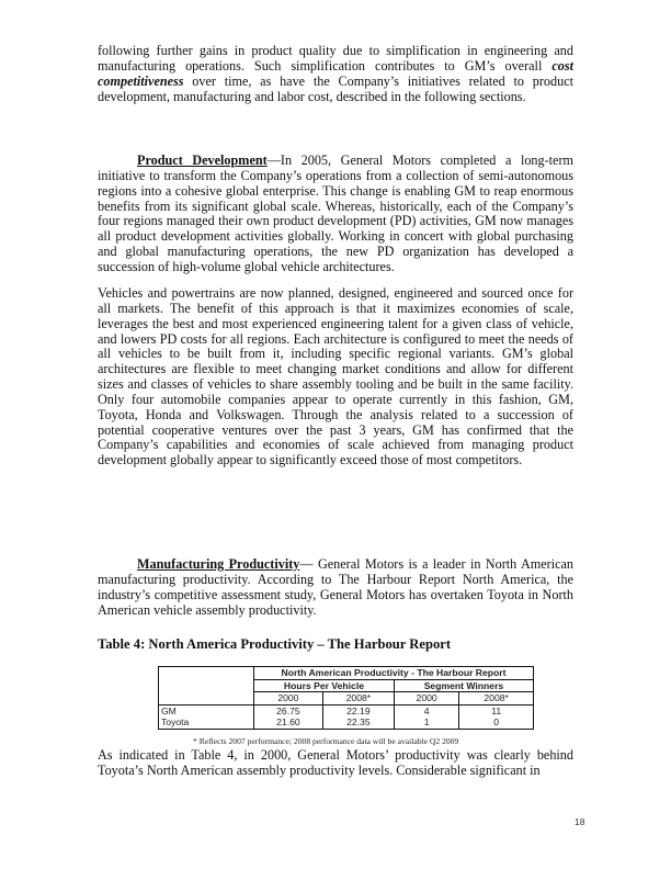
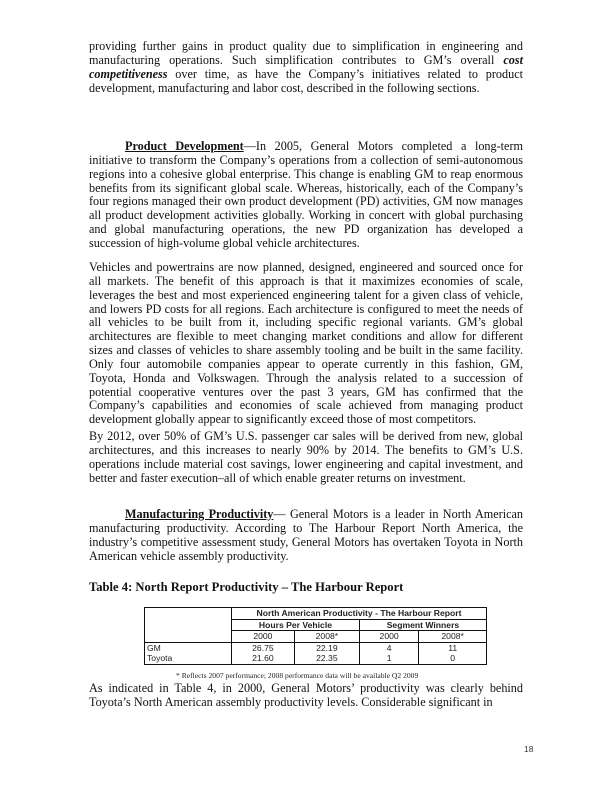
- following further gains in product quality due to simplification in engineering and manufacturing operations. Such simplification contributes to GM’s overall cost competitiveness over time, as have the Company’s initiatives related to product development, manufacturing and labor cost, described in the following sections.
+ providing further gains in product quality due to simplification in engineering and manufacturing operations. Such simplification contributes to GM’s overall cost competitiveness over time, as have the Company’s initiatives related to product development, manufacturing and labor cost, described in the following sections.
  Product Development—In 2005, General Motors completed a long-term initiative to transform the Company’s operations from a collection of semi-autonomous regions into a cohesive global enterprise. This change is enabling GM to reap enormous benefits from its significant global scale. Whereas, historically, each of the Company’s four regions managed their own product development (PD) activities, GM now manages all product development activities globally. Working in concert with global purchasing and global manufacturing operations, the new PD organization has developed a succession of high-volume global vehicle architectures.
  Vehicles and powertrains are now planned, designed, engineered and sourced once for all markets. The benefit of this approach is that it maximizes economies of scale, leverages the best and most experienced engineering talent for a given class of vehicle, and lowers PD costs for all regions. Each architecture is configured to meet the needs of all vehicles to be built from it, including specific regional variants. GM’s global architectures are flexible to meet changing market conditions and allow for different sizes and classes of vehicles to share assembly tooling and be built in the same facility. Only four automobile companies appear to operate currently in this fashion, GM, Toyota, Honda and Volkswagen. Through the analysis related to a succession of potential cooperative ventures over the past 3 years, GM has confirmed that the Company’s capabilities and economies of scale achieved from managing product development globally appear to significantly exceed those of most competitors.
+ By 2012, over 50% of GM’s U.S. passenger car sales will be derived from new, global architectures, and this increases to nearly 90% by 2014. The benefits to GM’s U.S. operations include material cost savings, lower engineering and capital investment, and better and faster execution–all of which enable greater returns on investment.
  Manufacturing Productivity— General Motors is a leader in North American manufacturing productivity. According to The Harbour Report North America, the industry’s competitive assessment study, General Motors has overtaken Toyota in North American vehicle assembly productivity.
- Table 4: North America Productivity – The Harbour Report
+ Table 4: North Report Productivity – The Harbour Report
  	North American Productivity - The Harbour Report
  Hours Per Vehicle	Segment Winners
  2000	2008*	2000	2008*
  GM	26.75	22.19	4	11
  Toyota	21.60	22.35	1	0
  * Reflects 2007 performance; 2008 performance data will be available Q2 2009
  As indicated in Table 4, in 2000, General Motors’ productivity was clearly behind Toyota’s North American assembly productivity levels. Considerable significant in
  18
